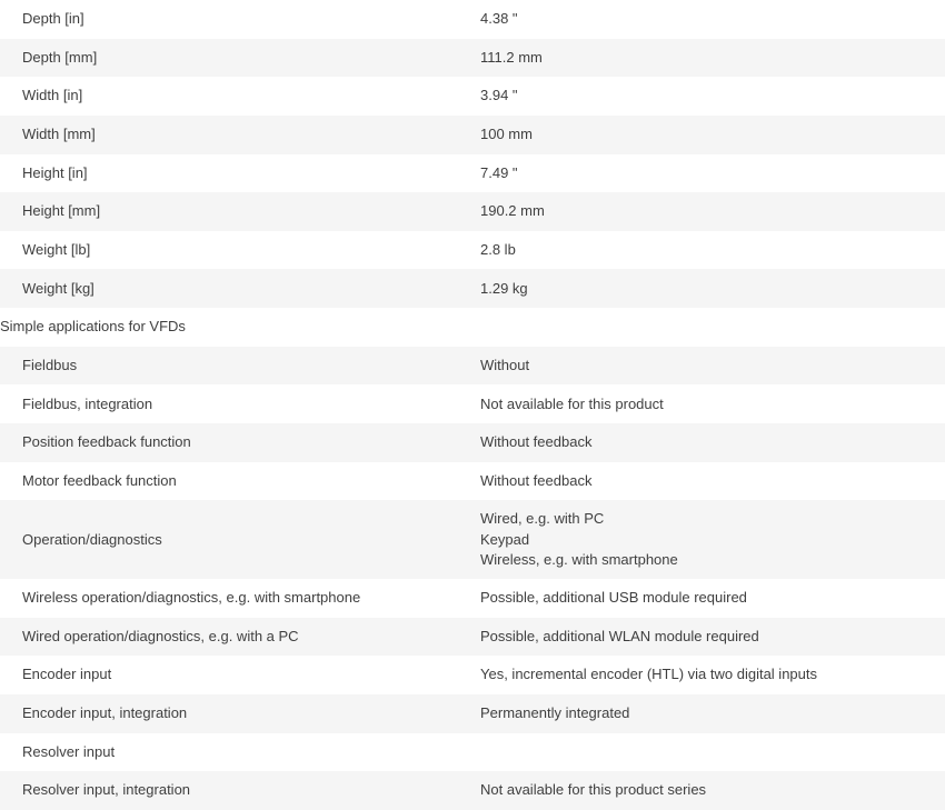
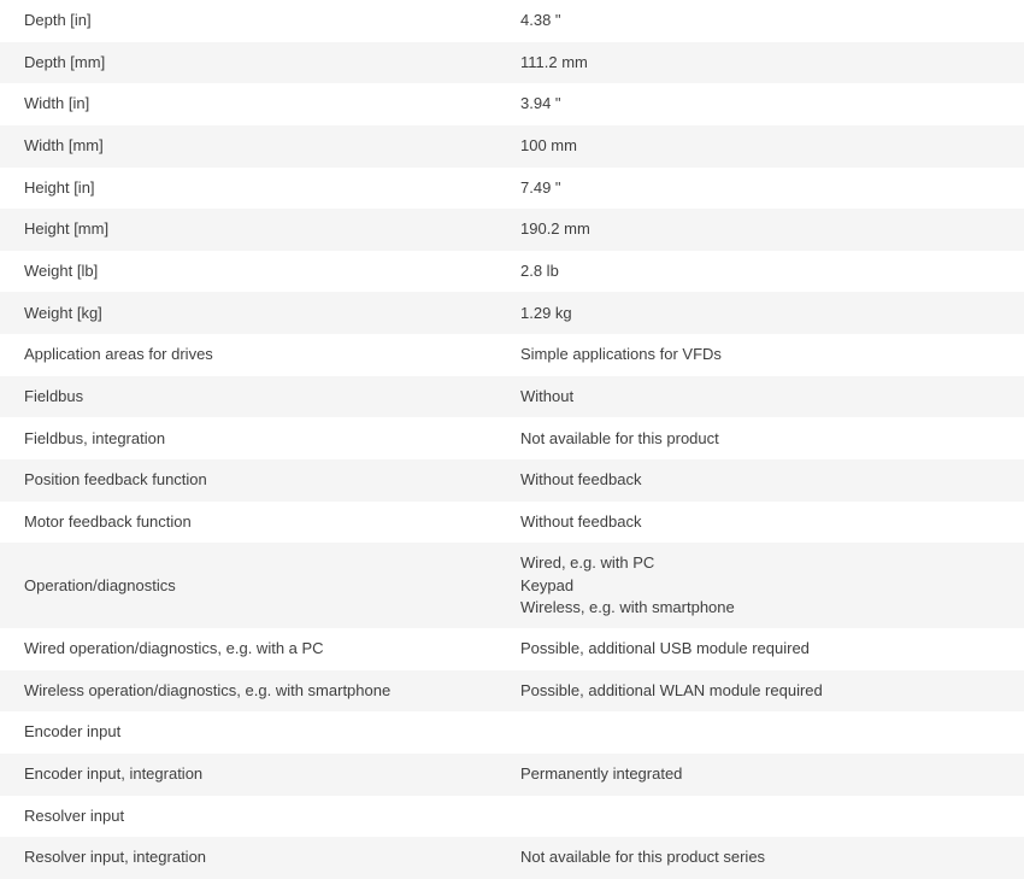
  Depth [in]
  4.38 "
  Depth [mm]
  111.2 mm
  Width [in]
  3.94 "
  Width [mm]
  100 mm
  Height [in]
  7.49 "
  Height [mm]
  190.2 mm
  Weight [lb]
  2.8 lb
  Weight [kg]
  1.29 kg
+ Application areas for drives
  Simple applications for VFDs
  Fieldbus
  Without
  Fieldbus, integration
  Not available for this product
  Position feedback function
  Without feedback
  Motor feedback function
  Without feedback
  Operation/diagnostics
  Wired, e.g. with PC
  Keypad
  Wireless, e.g. with smartphone
- Wireless operation/diagnostics, e.g. with smartphone
+ Wired operation/diagnostics, e.g. with a PC
  Possible, additional USB module required
- Wired operation/diagnostics, e.g. with a PC
+ Wireless operation/diagnostics, e.g. with smartphone
  Possible, additional WLAN module required
  Encoder input
- Yes, incremental encoder (HTL) via two digital inputs
  Encoder input, integration
  Permanently integrated
  Resolver input
  Resolver input, integration
  Not available for this product series
